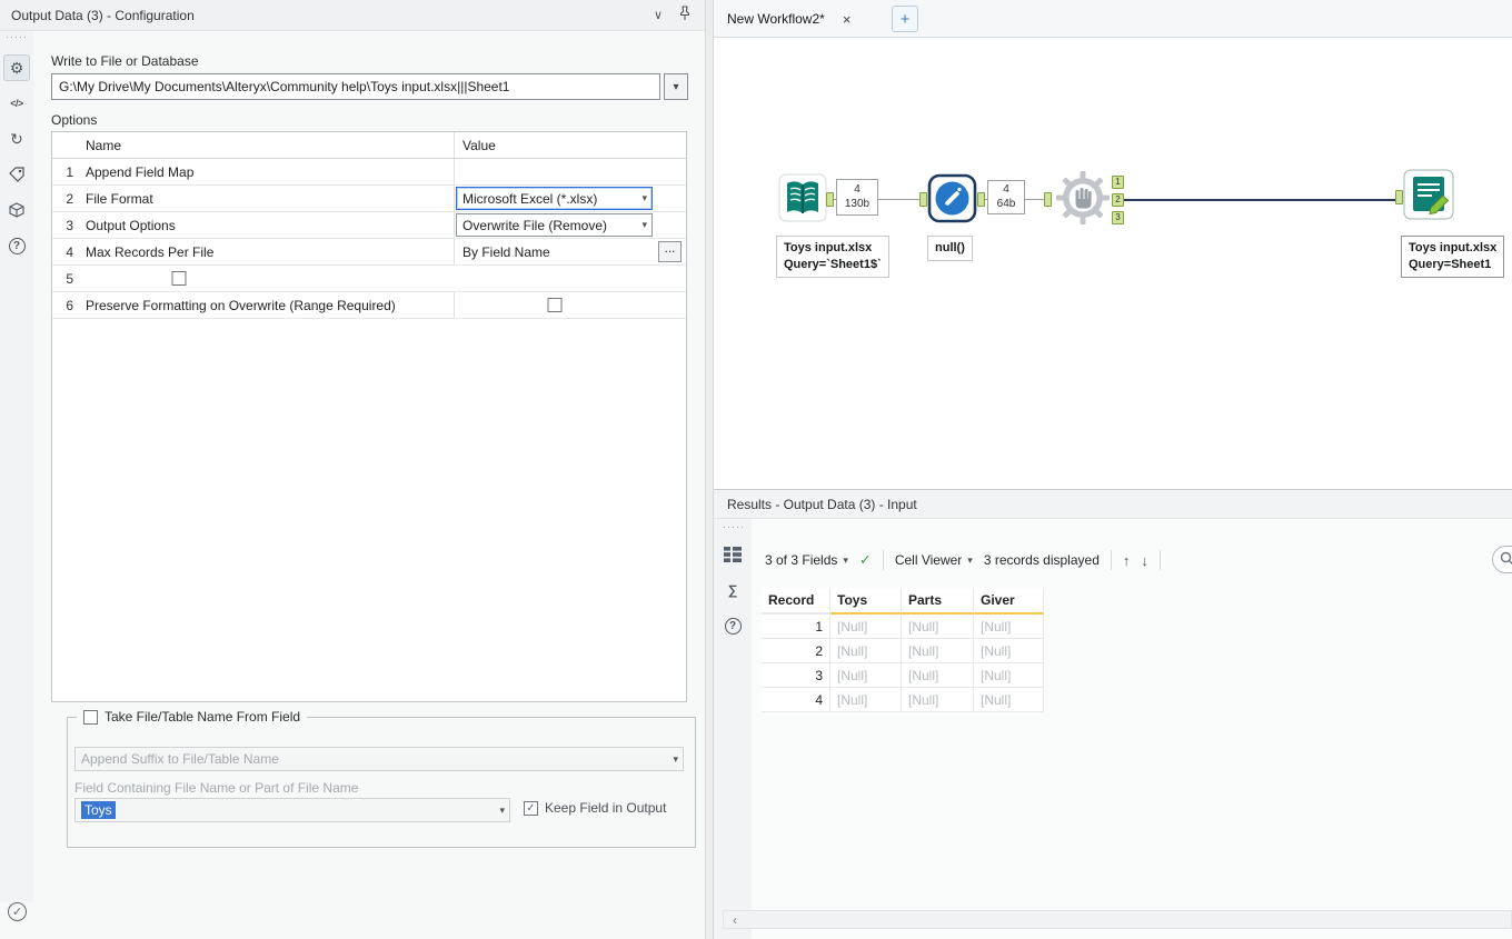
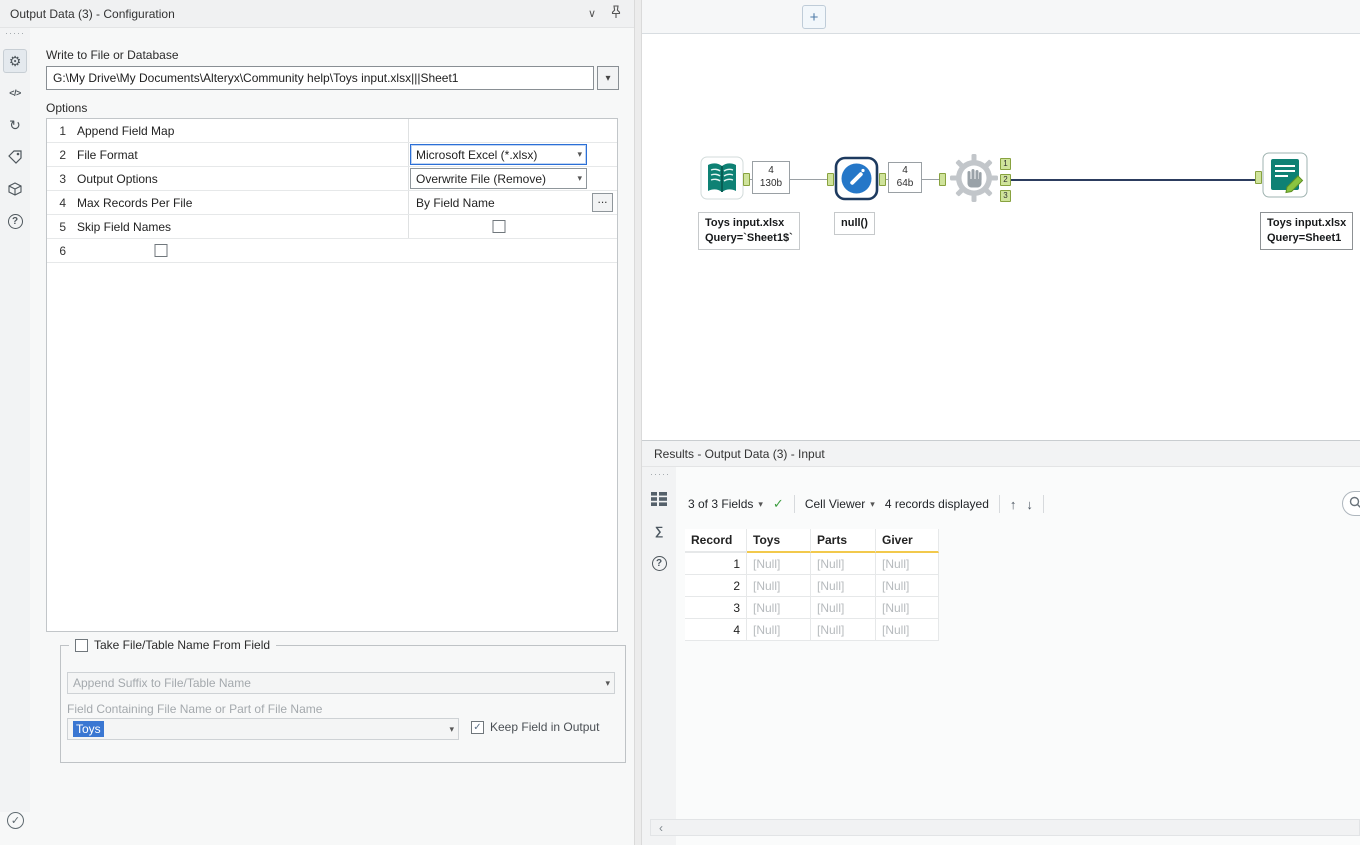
  Output Data (3) - Configuration
  ∨
  ·····
  ⚙
  </>
  ↻
  ?
  ✓
  Write to File or Database
  G:\My Drive\My Documents\Alteryx\Community help\Toys input.xlsx|||Sheet1
  ▾
  Options
- Name
- Value
  1
  Append Field Map
  2
  File Format
  Microsoft Excel (*.xlsx)
  ▾
  3
  Output Options
  Overwrite File (Remove)
  ▾
  4
  Max Records Per File
  By Field Name
  ...
  5
+ Skip Field Names
  6
- Preserve Formatting on Overwrite (Range Required)
  Take File/Table Name From Field
  Append Suffix to File/Table Name
  ▾
  Field Containing File Name or Part of File Name
  Toys
  ▾
  ✓
  Keep Field in Output
- New Workflow2*
- ×
  +
  4
  130b
  4
  64b
  1
  2
  3
  Toys input.xlsx
  Query=`Sheet1$`
  null()
  Toys input.xlsx
  Query=Sheet1
  Results - Output Data (3) - Input
  ·····
  ∑
  ?
  3 of 3 Fields
  ▾
  ✓
  Cell Viewer
  ▾
- 3 records displayed
+ 4 records displayed
  ↑
  ↓
  Record
  Toys
  Parts
  Giver
  1
  [Null]
  [Null]
  [Null]
  2
  [Null]
  [Null]
  [Null]
  3
  [Null]
  [Null]
  [Null]
  4
  [Null]
  [Null]
  [Null]
  ‹
